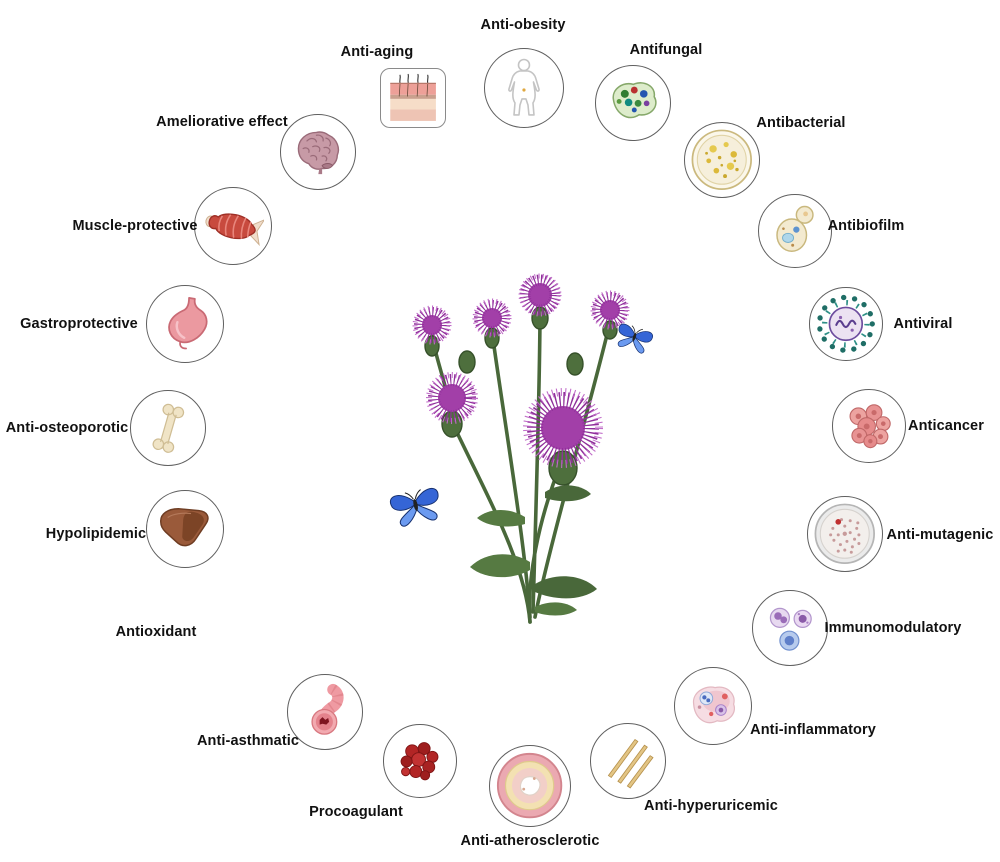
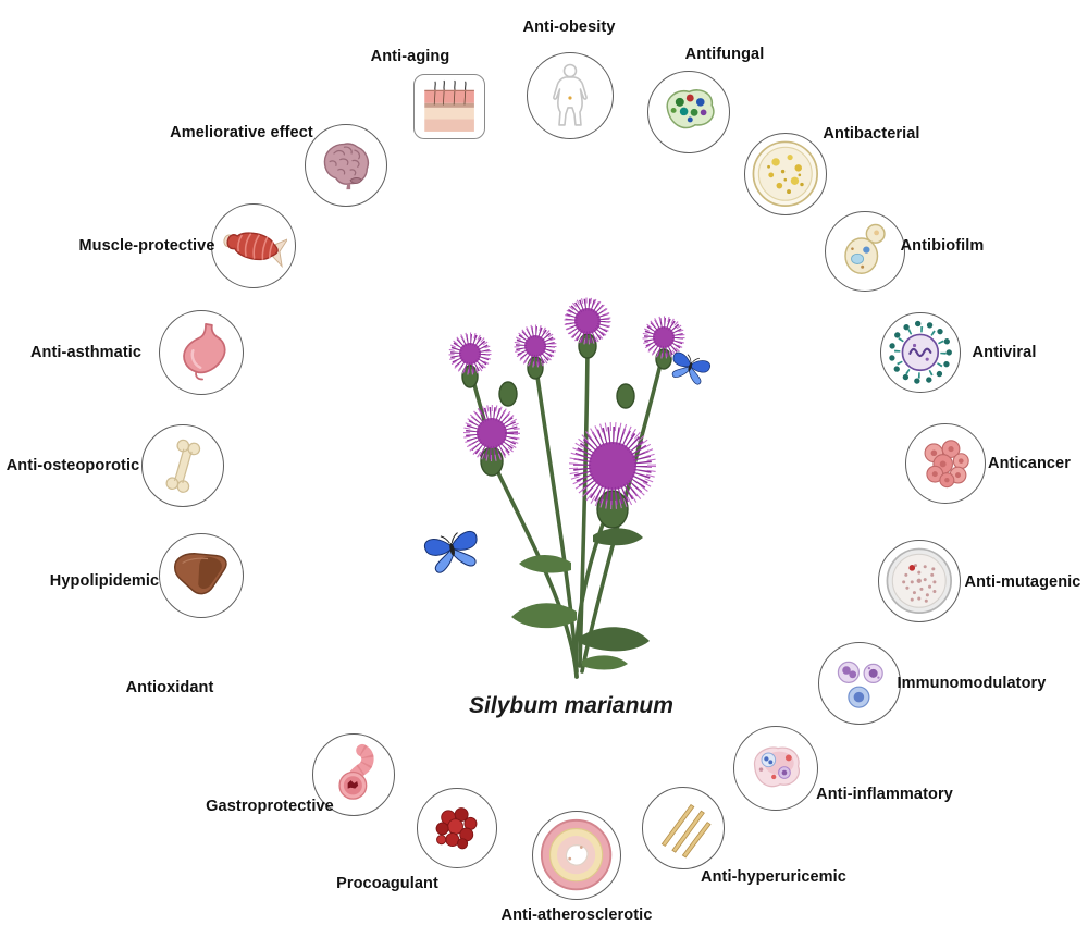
+ Silybum marianum
  Anti-obesity
  Antifungal
  Antibacterial
  Antibiofilm
  Antiviral
  Anticancer
  Anti-mutagenic
  Immunomodulatory
  Anti-inflammatory
  Anti-hyperuricemic
  Anti-atherosclerotic
  Procoagulant
- Anti-asthmatic
+ Gastroprotective
  Antioxidant
  Hypolipidemic
  Anti-osteoporotic
- Gastroprotective
+ Anti-asthmatic
  Muscle-protective
  Ameliorative effect
  Anti-aging
